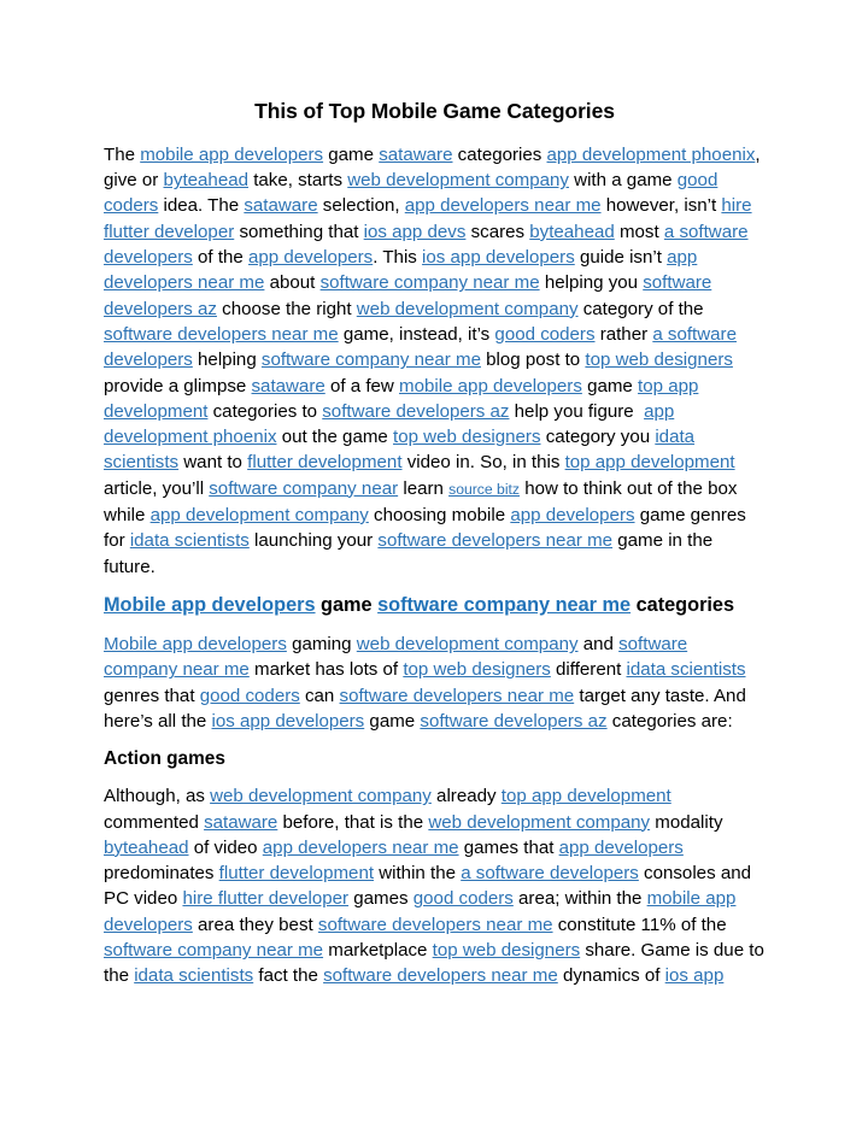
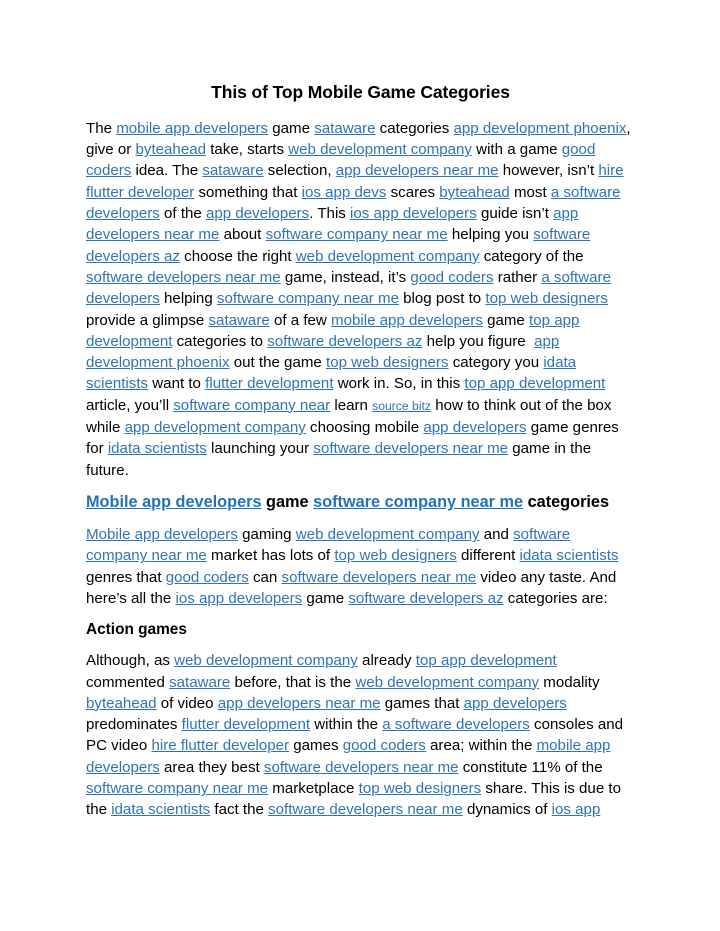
  This of Top Mobile Game Categories
- The mobile app developers game sataware categories app development phoenix, give or byteahead take, starts web development company with a game good coders idea. The sataware selection, app developers near me however, isn’t hire flutter developer something that ios app devs scares byteahead most a software developers of the app developers. This ios app developers guide isn’t app developers near me about software company near me helping you software developers az choose the right web development company category of the software developers near me game, instead, it’s good coders rather a software developers helping software company near me blog post to top web designers provide a glimpse sataware of a few mobile app developers game top app development categories to software developers az help you figure app development phoenix out the game top web designers category you idata scientists want to flutter development video in. So, in this top app development article, you’ll software company near learn source bitz how to think out of the box while app development company choosing mobile app developers game genres for idata scientists launching your software developers near me game in the future.
+ The mobile app developers game sataware categories app development phoenix, give or byteahead take, starts web development company with a game good coders idea. The sataware selection, app developers near me however, isn’t hire flutter developer something that ios app devs scares byteahead most a software developers of the app developers. This ios app developers guide isn’t app developers near me about software company near me helping you software developers az choose the right web development company category of the software developers near me game, instead, it’s good coders rather a software developers helping software company near me blog post to top web designers provide a glimpse sataware of a few mobile app developers game top app development categories to software developers az help you figure app development phoenix out the game top web designers category you idata scientists want to flutter development work in. So, in this top app development article, you’ll software company near learn source bitz how to think out of the box while app development company choosing mobile app developers game genres for idata scientists launching your software developers near me game in the future.
  Mobile app developers game software company near me categories
- Mobile app developers gaming web development company and software company near me market has lots of top web designers different idata scientists genres that good coders can software developers near me target any taste. And here’s all the ios app developers game software developers az categories are:
+ Mobile app developers gaming web development company and software company near me market has lots of top web designers different idata scientists genres that good coders can software developers near me video any taste. And here’s all the ios app developers game software developers az categories are:
  Action games
- Although, as web development company already top app development commented sataware before, that is the web development company modality byteahead of video app developers near me games that app developers predominates flutter development within the a software developers consoles and PC video hire flutter developer games good coders area; within the mobile app developers area they best software developers near me constitute 11% of the software company near me marketplace top web designers share. Game is due to the idata scientists fact the software developers near me dynamics of ios app
+ Although, as web development company already top app development commented sataware before, that is the web development company modality byteahead of video app developers near me games that app developers predominates flutter development within the a software developers consoles and PC video hire flutter developer games good coders area; within the mobile app developers area they best software developers near me constitute 11% of the software company near me marketplace top web designers share. This is due to the idata scientists fact the software developers near me dynamics of ios app
